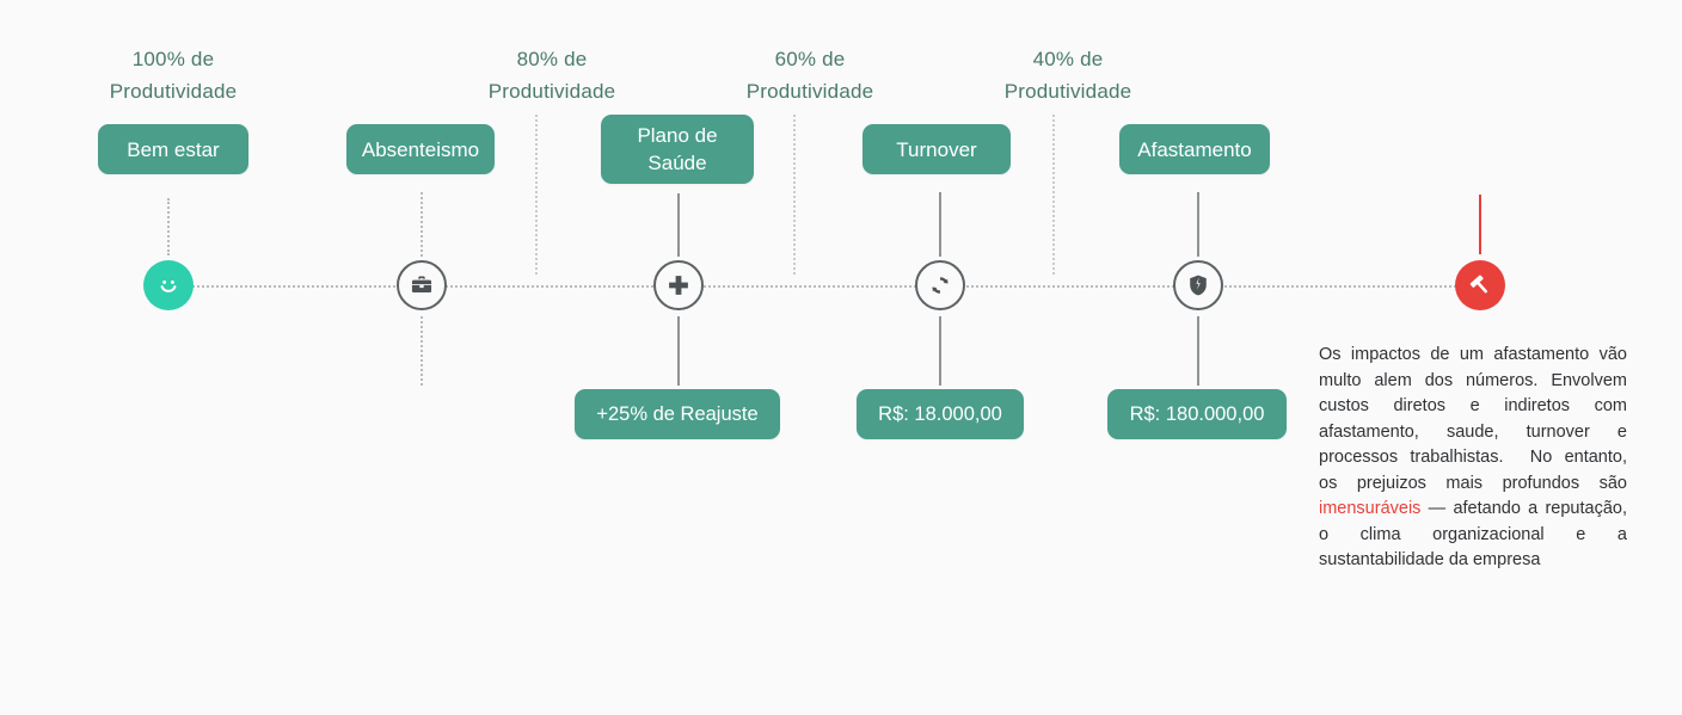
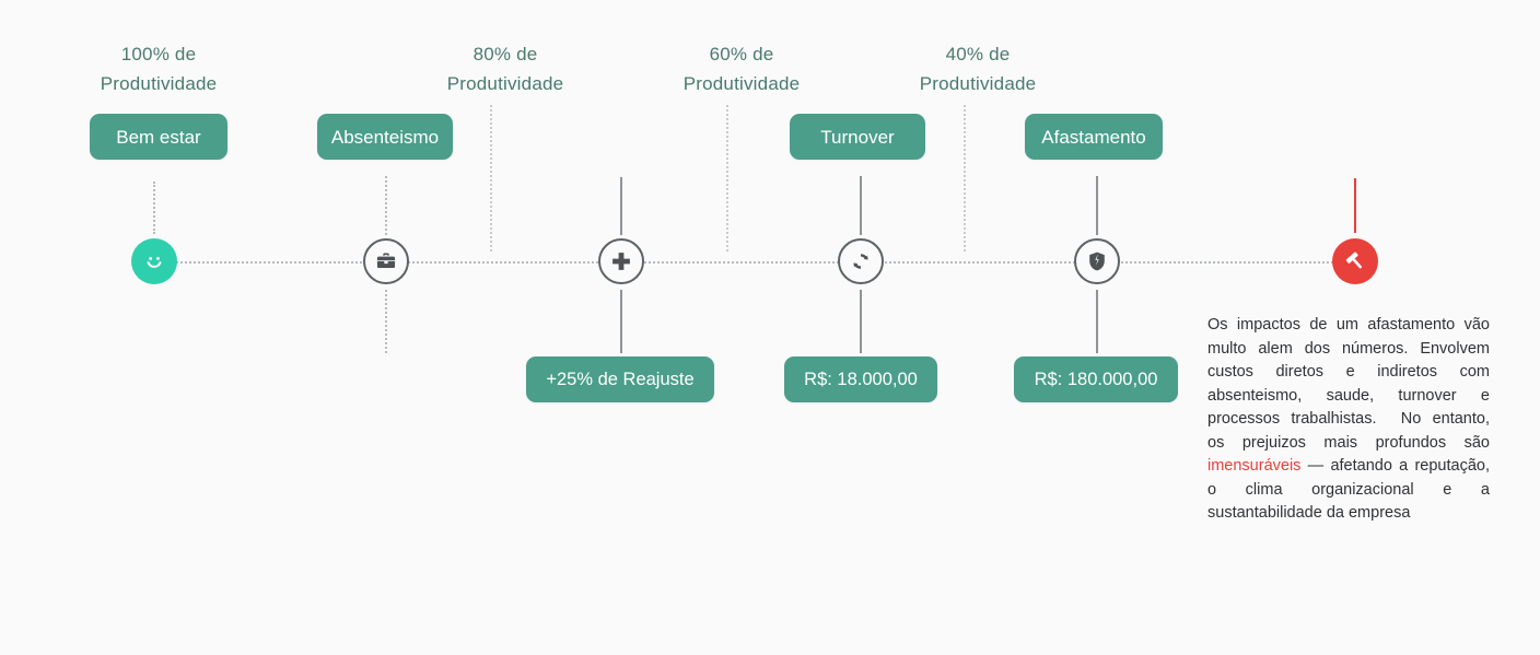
  100% de
  Produtividade
  80% de
  Produtividade
  60% de
  Produtividade
  40% de
  Produtividade
  Bem estar
  Absenteismo
- Plano de
- Saúde
  +25% de Reajuste
  Turnover
  R$: 18.000,00
  Afastamento
  R$: 180.000,00
- Os impactos de um afastamento vão multo alem dos números. Envolvem custos diretos e indiretos com afastamento, saude, turnover e processos trabalhistas. No entanto, os prejuizos mais profundos são imensuráveis — afetando a reputação, o clima organizacional e a sustantabilidade da empresa
+ Os impactos de um afastamento vão multo alem dos números. Envolvem custos diretos e indiretos com absenteismo, saude, turnover e processos trabalhistas. No entanto, os prejuizos mais profundos são imensuráveis — afetando a reputação, o clima organizacional e a sustantabilidade da empresa
